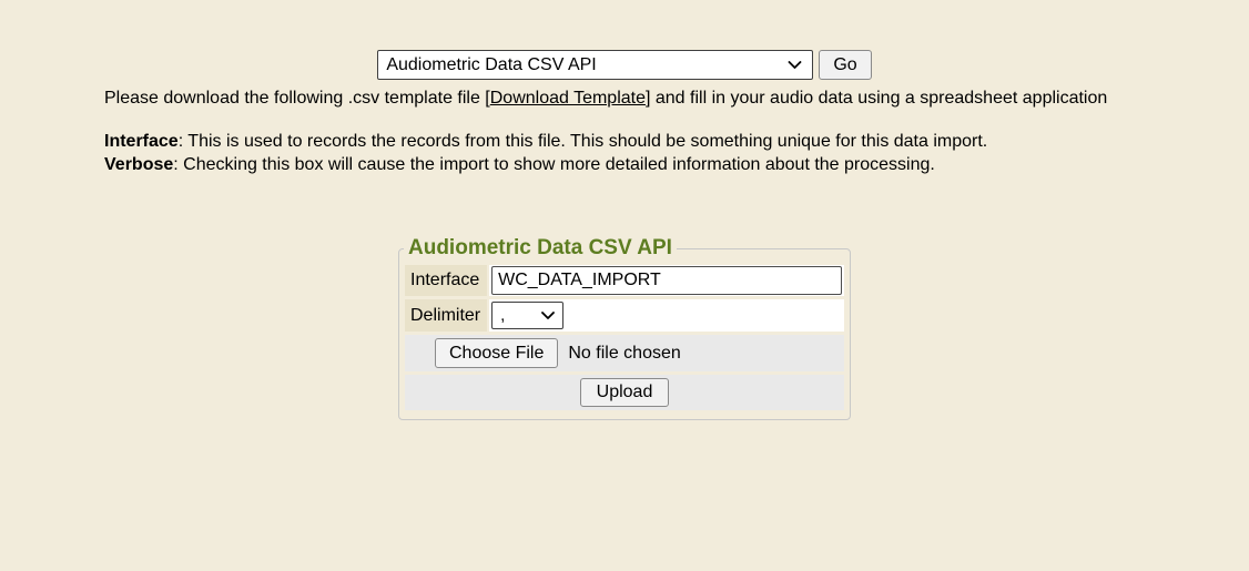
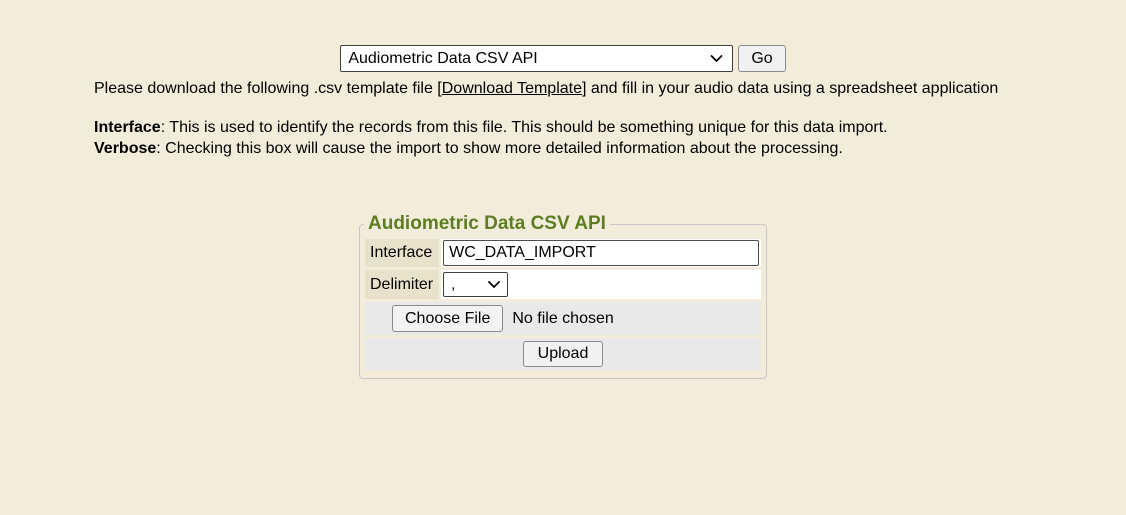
  Audiometric Data CSV API
  Go
  Please download the following .csv template file [Download Template] and fill in your audio data using a spreadsheet application
- Interface: This is used to records the records from this file. This should be something unique for this data import.
+ Interface: This is used to identify the records from this file. This should be something unique for this data import.
  Verbose: Checking this box will cause the import to show more detailed information about the processing.
  Audiometric Data CSV API
  Interface	WC_DATA_IMPORT
  Delimiter	,
  Choose File No file chosen
  Upload
